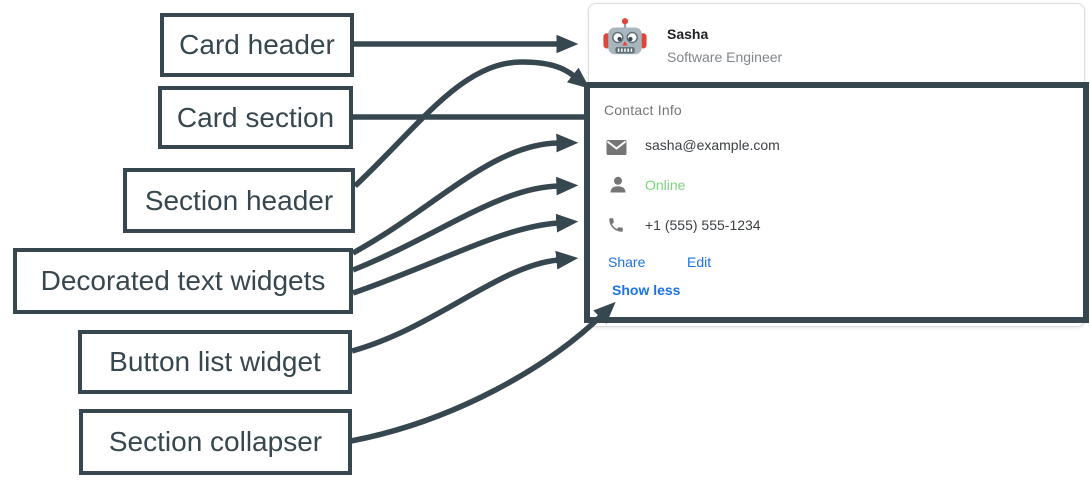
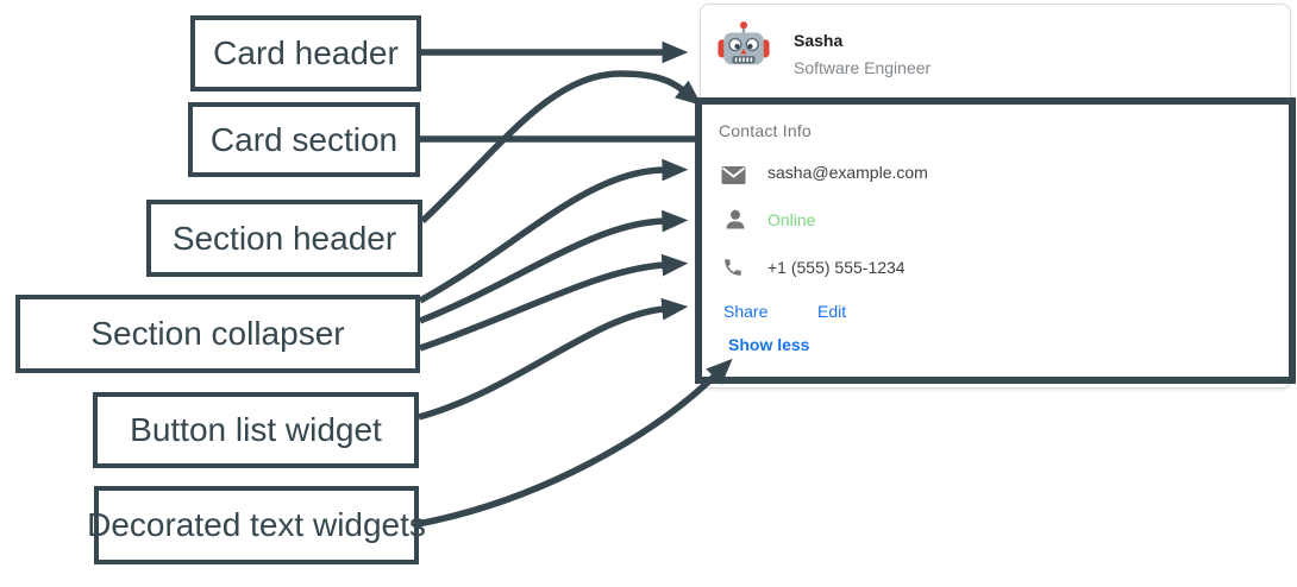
  Sasha
  Software Engineer
  Contact Info
  sasha@example.com
  Online
  +1 (555) 555-1234
  Share
  Edit
  Show less
  Card header
  Card section
  Section header
- Decorated text widgets
+ Section collapser
  Button list widget
- Section collapser
+ Decorated text widgets
